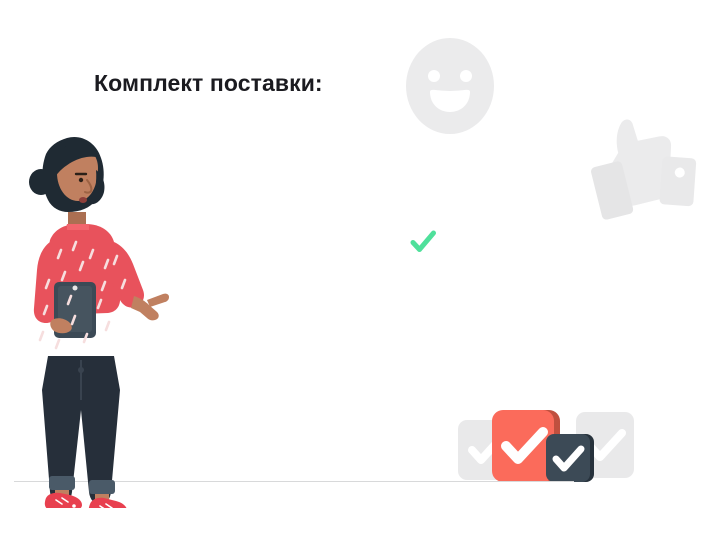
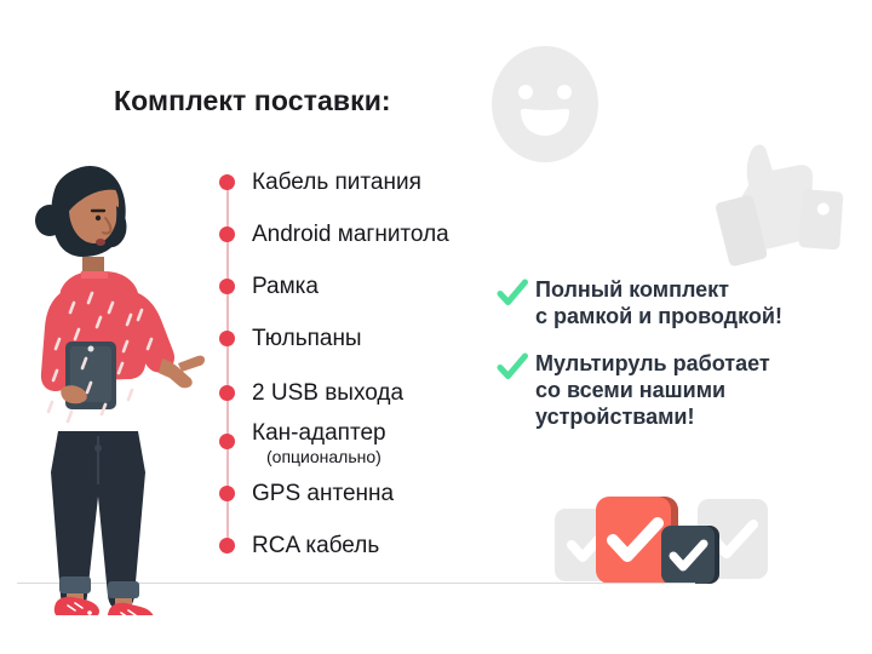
  Комплект поставки:
+ Кабель питания
+ Android магнитола
+ Рамка
+ Тюльпаны
+ 2 USB выхода
+ Кан-адаптер
+ (опционально)
+ GPS антенна
+ RCA кабель
+ Полный комплект
+ с рамкой и проводкой!
+ Мультируль работает
+ со всеми нашими
+ устройствами!
